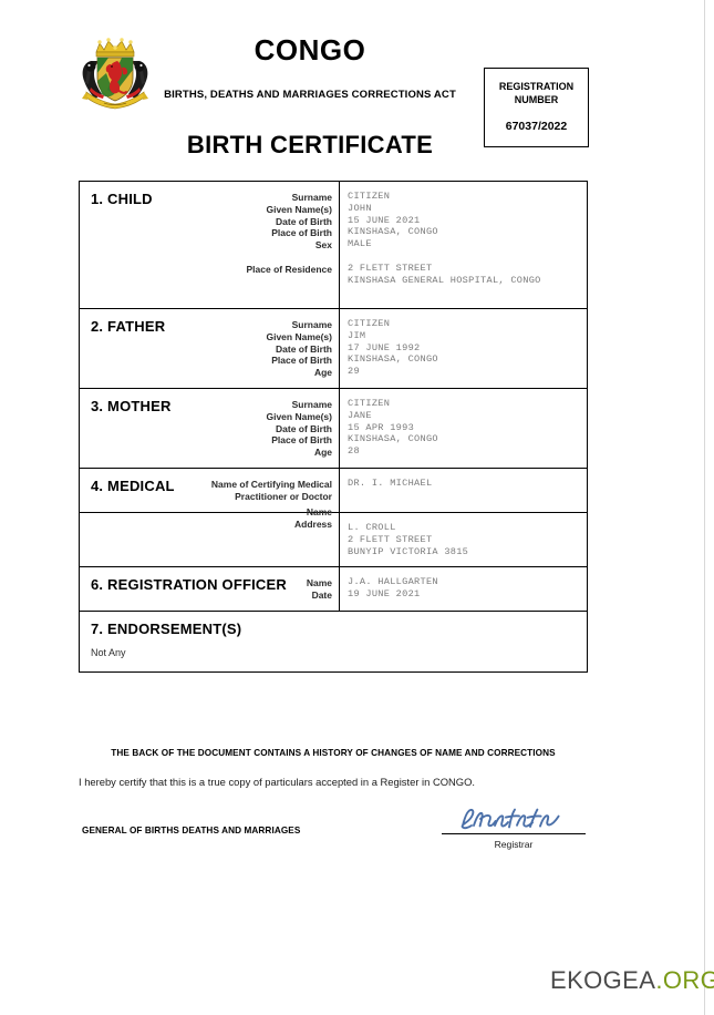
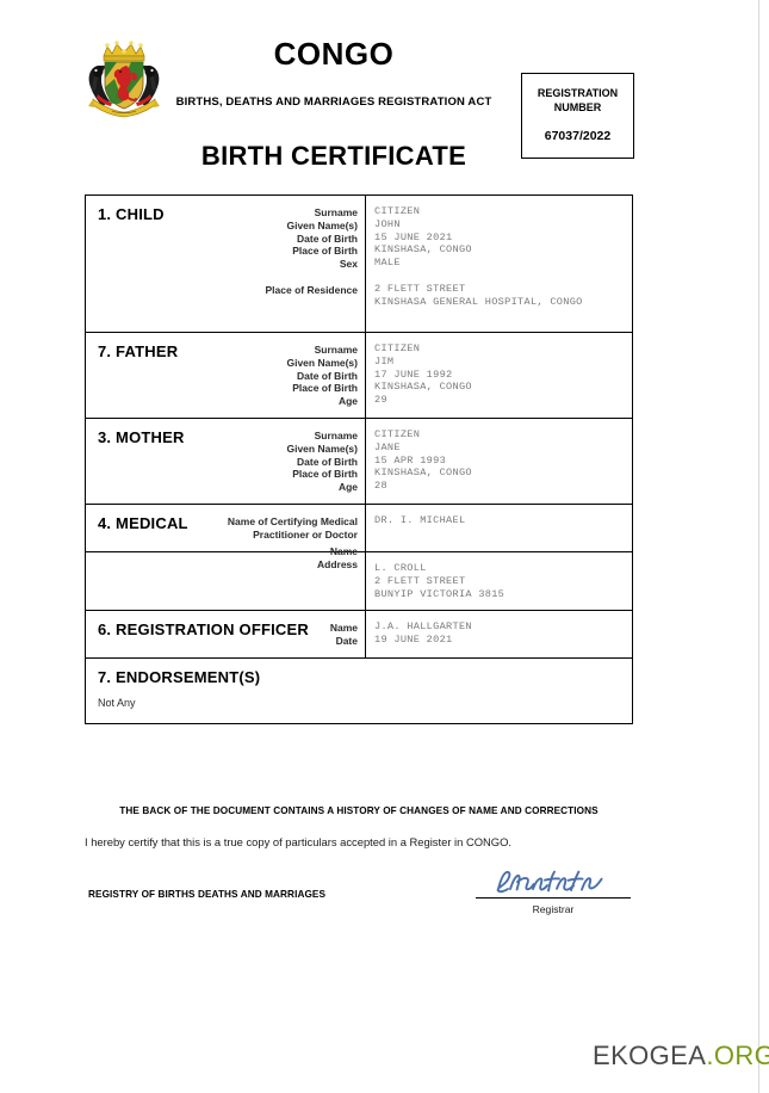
  CONGO
- BIRTHS, DEATHS AND MARRIAGES CORRECTIONS ACT
+ BIRTHS, DEATHS AND MARRIAGES REGISTRATION ACT
  BIRTH CERTIFICATE
  REGISTRATION
  NUMBER
  67037/2022
  1. CHILD
  Surname
  Given Name(s)
  Date of Birth
  Place of Birth
  Sex
  Place of Residence
  CITIZEN
  JOHN
  15 JUNE 2021
  KINSHASA, CONGO
  MALE
  2 FLETT STREET
  KINSHASA GENERAL HOSPITAL, CONGO
- 2. FATHER
+ 7. FATHER
  Surname
  Given Name(s)
  Date of Birth
  Place of Birth
  Age
  CITIZEN
  JIM
  17 JUNE 1992
  KINSHASA, CONGO
  29
  3. MOTHER
  Surname
  Given Name(s)
  Date of Birth
  Place of Birth
  Age
  CITIZEN
  JANE
  15 APR 1993
  KINSHASA, CONGO
  28
  4. MEDICAL
  Name of Certifying Medical
  Practitioner or Doctor
  DR. I. MICHAEL
  Name
  Address
  L. CROLL
  2 FLETT STREET
  BUNYIP VICTORIA 3815
  6. REGISTRATION OFFICER
  Name
  Date
  J.A. HALLGARTEN
  19 JUNE 2021
  7. ENDORSEMENT(S)
  Not Any
  THE BACK OF THE DOCUMENT CONTAINS A HISTORY OF CHANGES OF NAME AND CORRECTIONS
  I hereby certify that this is a true copy of particulars accepted in a Register in CONGO.
- GENERAL OF BIRTHS DEATHS AND MARRIAGES
+ REGISTRY OF BIRTHS DEATHS AND MARRIAGES
  Registrar
  EKOGEA.ORG
